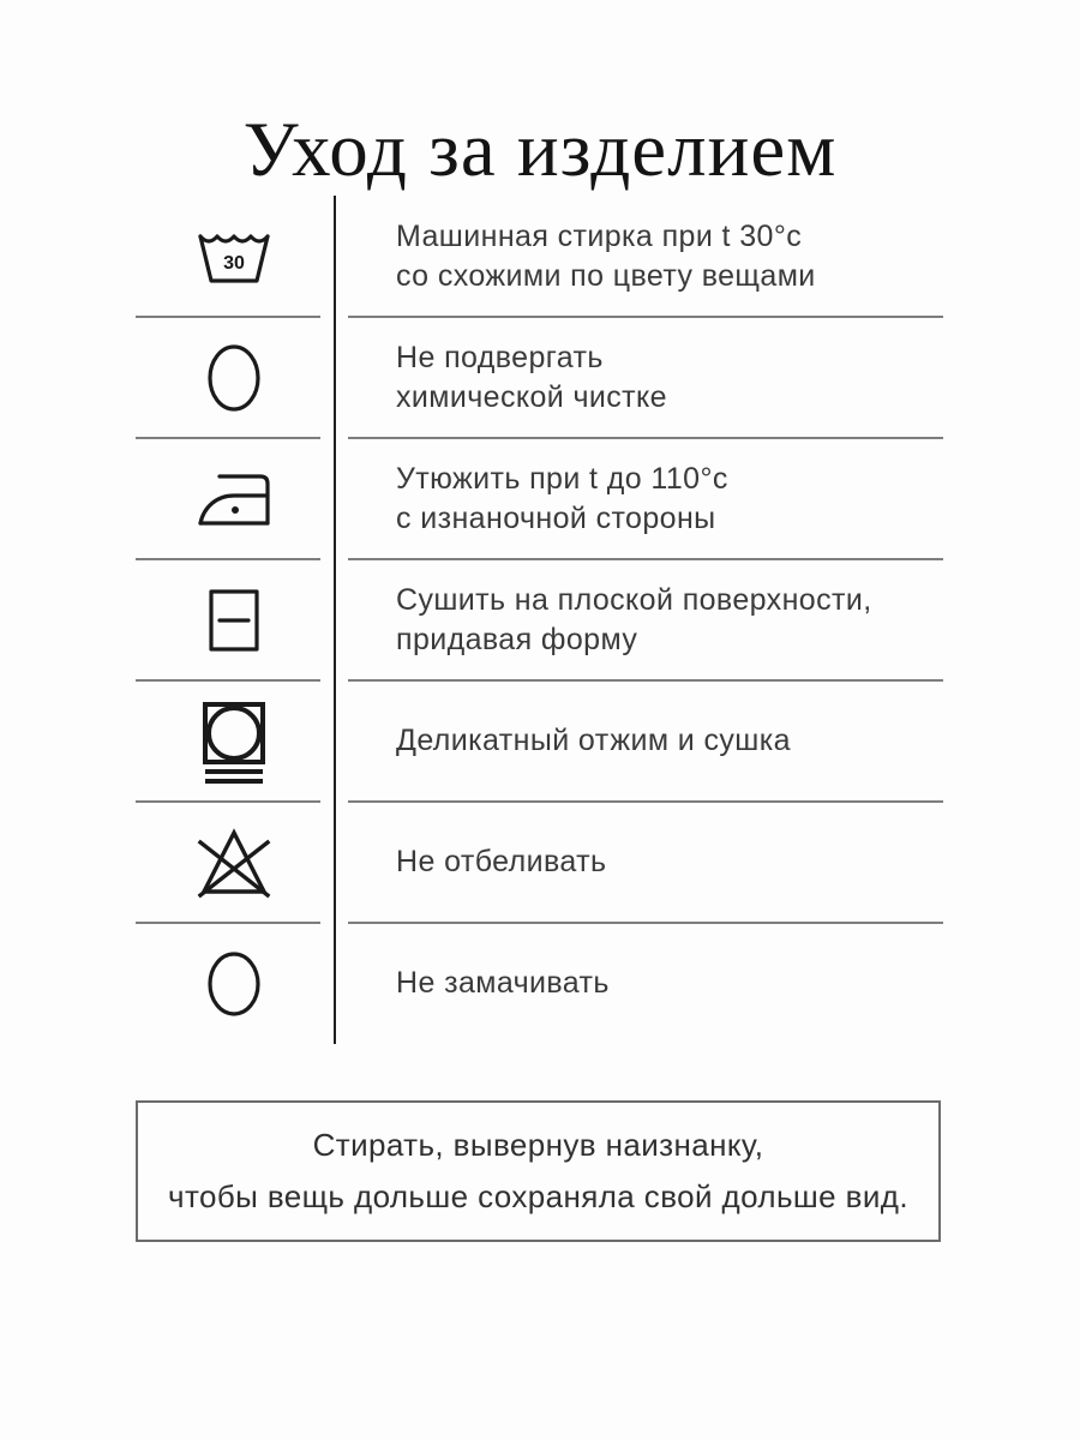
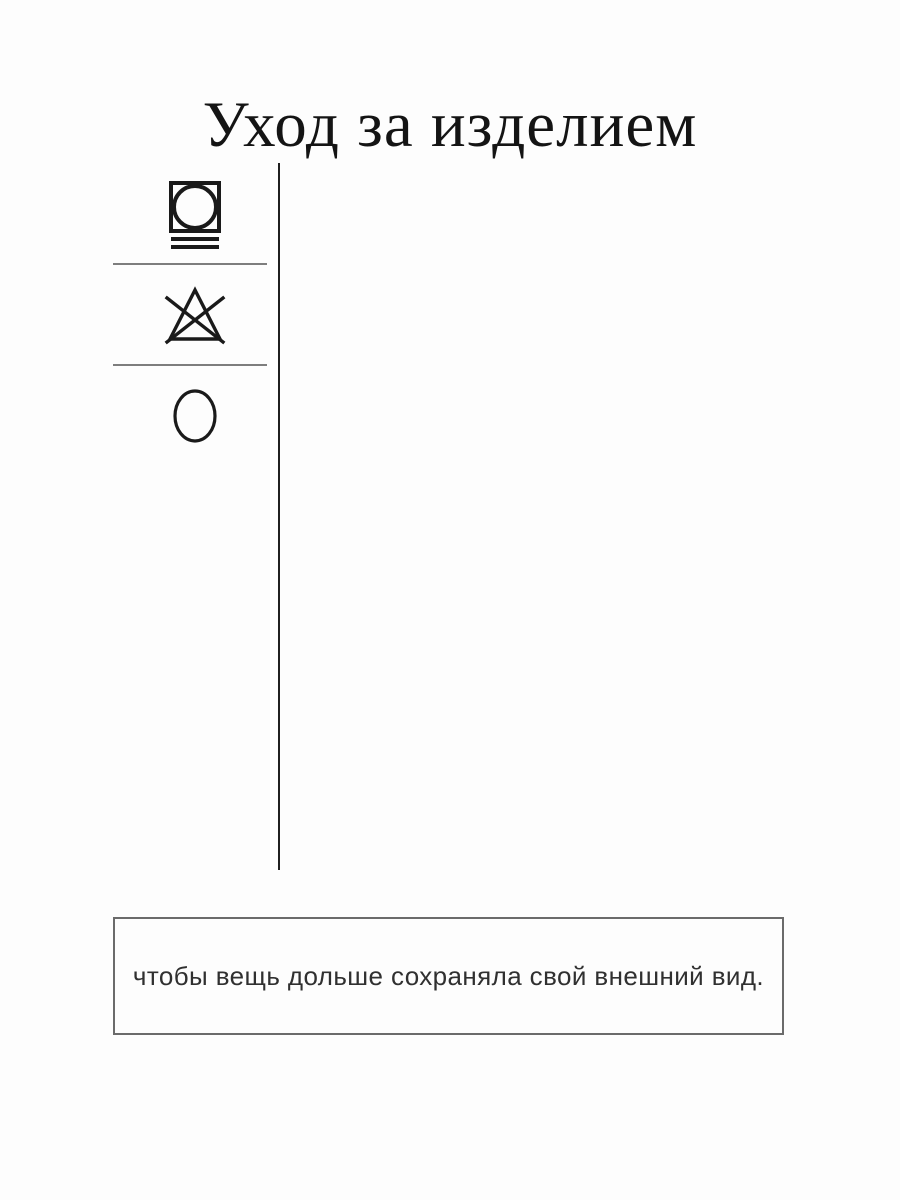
  Уход за изделием
- 30
- Машинная стирка при t 30°c
- со схожими по цвету вещами
- Не подвергать
- химической чистке
- Утюжить при t до 110°c
- с изнаночной стороны
- Сушить на плоской поверхности,
- придавая форму
- Деликатный отжим и сушка
- Не отбеливать
- Не замачивать
- Стирать, вывернув наизнанку,
- чтобы вещь дольше сохраняла свой дольше вид.
+ чтобы вещь дольше сохраняла свой внешний вид.
